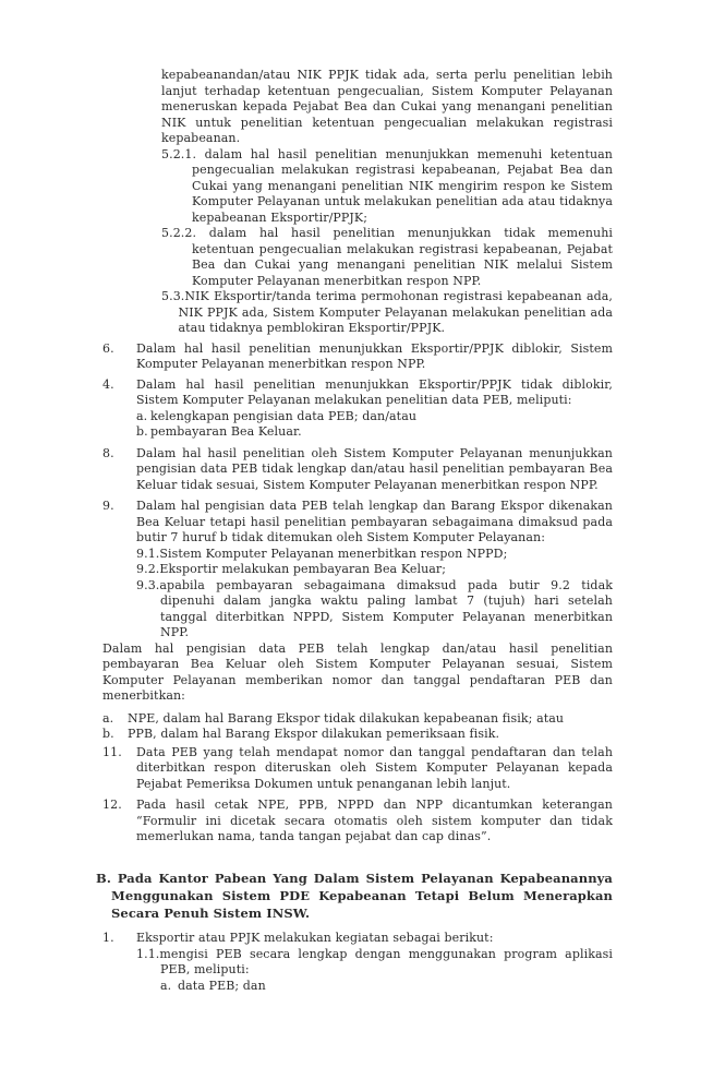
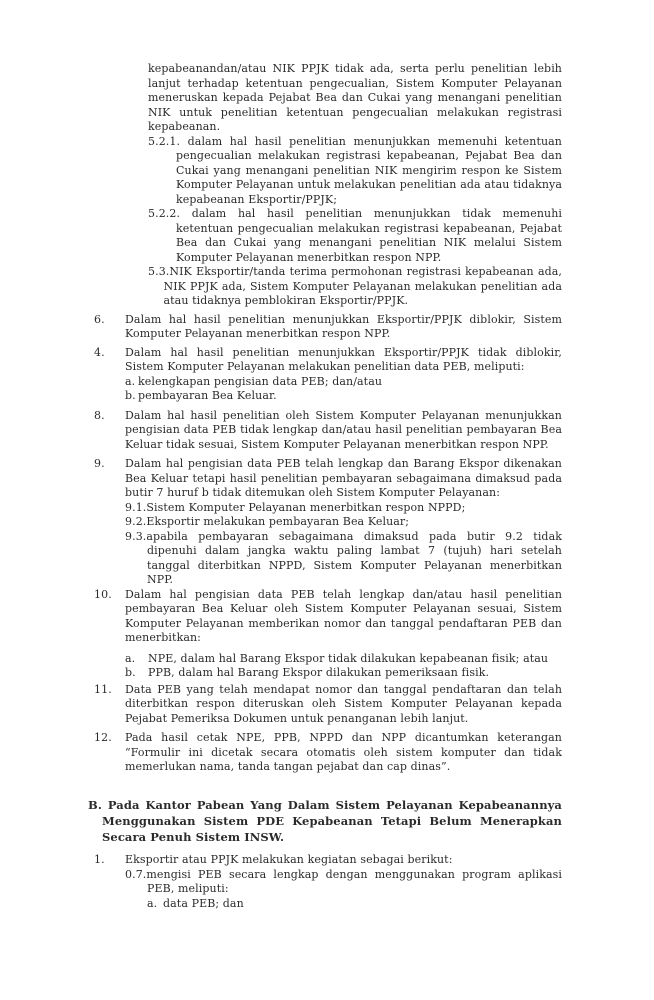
  kepabeanandan/atau NIK PPJK tidak ada, serta perlu penelitian lebih lanjut terhadap ketentuan pengecualian, Sistem Komputer Pelayanan meneruskan kepada Pejabat Bea dan Cukai yang menangani penelitian NIK untuk penelitian ketentuan pengecualian melakukan registrasi kepabeanan.
  5.2.1. dalam hal hasil penelitian menunjukkan memenuhi ketentuan pengecualian melakukan registrasi kepabeanan, Pejabat Bea dan Cukai yang menangani penelitian NIK mengirim respon ke Sistem Komputer Pelayanan untuk melakukan penelitian ada atau tidaknya kepabeanan Eksportir/PPJK;
  5.2.2. dalam hal hasil penelitian menunjukkan tidak memenuhi ketentuan pengecualian melakukan registrasi kepabeanan, Pejabat Bea dan Cukai yang menangani penelitian NIK melalui Sistem Komputer Pelayanan menerbitkan respon NPP.
  5.3.NIK Eksportir/tanda terima permohonan registrasi kepabeanan ada, NIK PPJK ada, Sistem Komputer Pelayanan melakukan penelitian ada atau tidaknya pemblokiran Eksportir/PPJK.
  6.
  Dalam hal hasil penelitian menunjukkan Eksportir/PPJK diblokir, Sistem Komputer Pelayanan menerbitkan respon NPP.
  4.
  Dalam hal hasil penelitian menunjukkan Eksportir/PPJK tidak diblokir, Sistem Komputer Pelayanan melakukan penelitian data PEB, meliputi:
  a.
  kelengkapan pengisian data PEB; dan/atau
  b.
  pembayaran Bea Keluar.
  8.
  Dalam hal hasil penelitian oleh Sistem Komputer Pelayanan menunjukkan pengisian data PEB tidak lengkap dan/atau hasil penelitian pembayaran Bea Keluar tidak sesuai, Sistem Komputer Pelayanan menerbitkan respon NPP.
  9.
  Dalam hal pengisian data PEB telah lengkap dan Barang Ekspor dikenakan Bea Keluar tetapi hasil penelitian pembayaran sebagaimana dimaksud pada butir 7 huruf b tidak ditemukan oleh Sistem Komputer Pelayanan:
  9.1.Sistem Komputer Pelayanan menerbitkan respon NPPD;
  9.2.Eksportir melakukan pembayaran Bea Keluar;
  9.3.apabila pembayaran sebagaimana dimaksud pada butir 9.2 tidak dipenuhi dalam jangka waktu paling lambat 7 (tujuh) hari setelah tanggal diterbitkan NPPD, Sistem Komputer Pelayanan menerbitkan NPP.
+ 10.
  Dalam hal pengisian data PEB telah lengkap dan/atau hasil penelitian pembayaran Bea Keluar oleh Sistem Komputer Pelayanan sesuai, Sistem Komputer Pelayanan memberikan nomor dan tanggal pendaftaran PEB dan menerbitkan:
  a.
  NPE, dalam hal Barang Ekspor tidak dilakukan kepabeanan fisik; atau
  b.
  PPB, dalam hal Barang Ekspor dilakukan pemeriksaan fisik.
  11.
  Data PEB yang telah mendapat nomor dan tanggal pendaftaran dan telah diterbitkan respon diteruskan oleh Sistem Komputer Pelayanan kepada Pejabat Pemeriksa Dokumen untuk penanganan lebih lanjut.
  12.
  Pada hasil cetak NPE, PPB, NPPD dan NPP dicantumkan keterangan “Formulir ini dicetak secara otomatis oleh sistem komputer dan tidak memerlukan nama, tanda tangan pejabat dan cap dinas”.
  B. Pada Kantor Pabean Yang Dalam Sistem Pelayanan Kepabeanannya Menggunakan Sistem PDE Kepabeanan Tetapi Belum Menerapkan Secara Penuh Sistem INSW.
  1.
  Eksportir atau PPJK melakukan kegiatan sebagai berikut:
- 1.1.mengisi PEB secara lengkap dengan menggunakan program aplikasi PEB, meliputi:
+ 0.7.mengisi PEB secara lengkap dengan menggunakan program aplikasi PEB, meliputi:
  a.
  data PEB; dan
